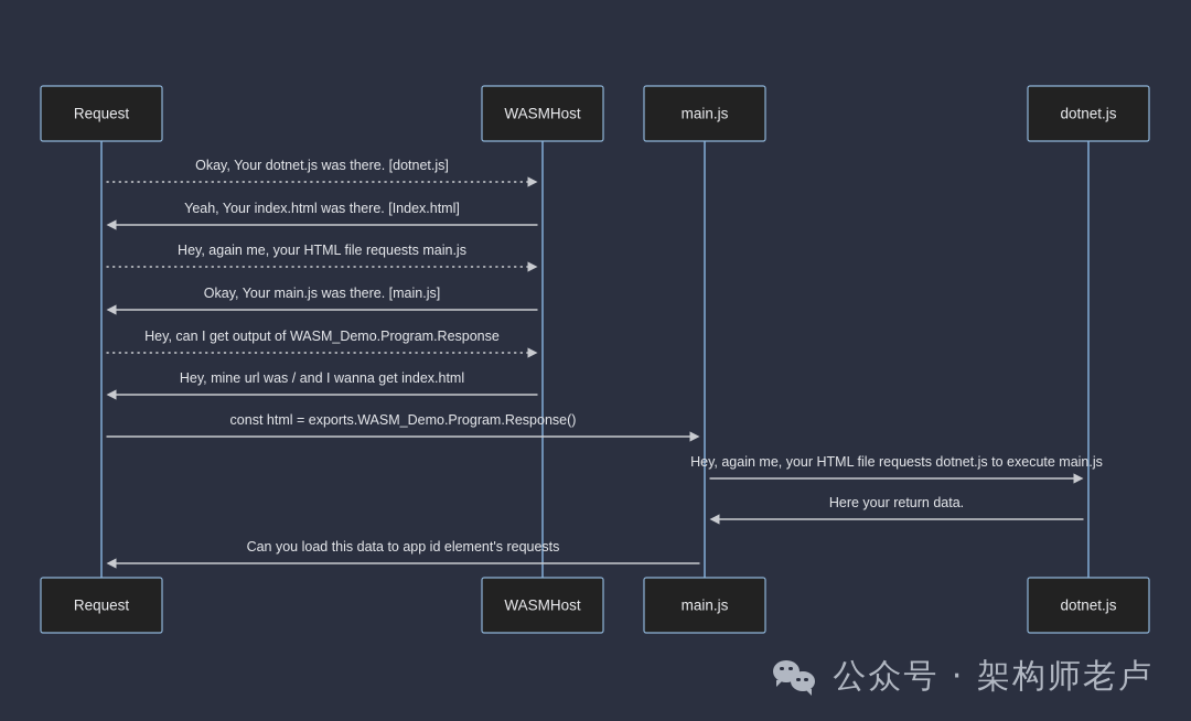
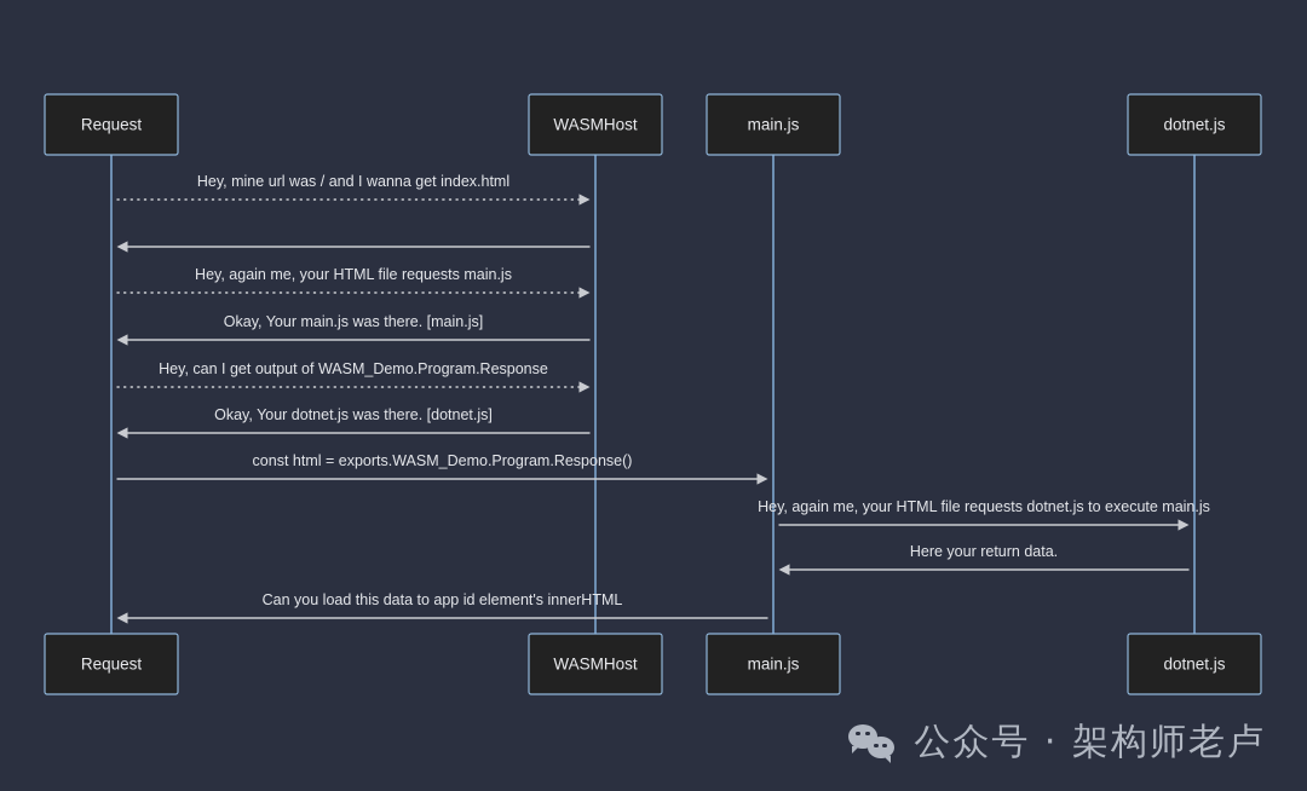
- Okay, Your dotnet.js was there. [dotnet.js]
+ Hey, mine url was / and I wanna get index.html
- Yeah, Your index.html was there. [Index.html]
  Hey, again me, your HTML file requests main.js
  Okay, Your main.js was there. [main.js]
  Hey, can I get output of WASM_Demo.Program.Response
- Hey, mine url was / and I wanna get index.html
+ Okay, Your dotnet.js was there. [dotnet.js]
  const html = exports.WASM_Demo.Program.Response()
  Hey, again me, your HTML file requests dotnet.js to execute main.js
  Here your return data.
- Can you load this data to app id element's requests
+ Can you load this data to app id element's innerHTML
  Request
  Request
  WASMHost
  WASMHost
  main.js
  main.js
  dotnet.js
  dotnet.js
  公众号 · 架构师老卢
